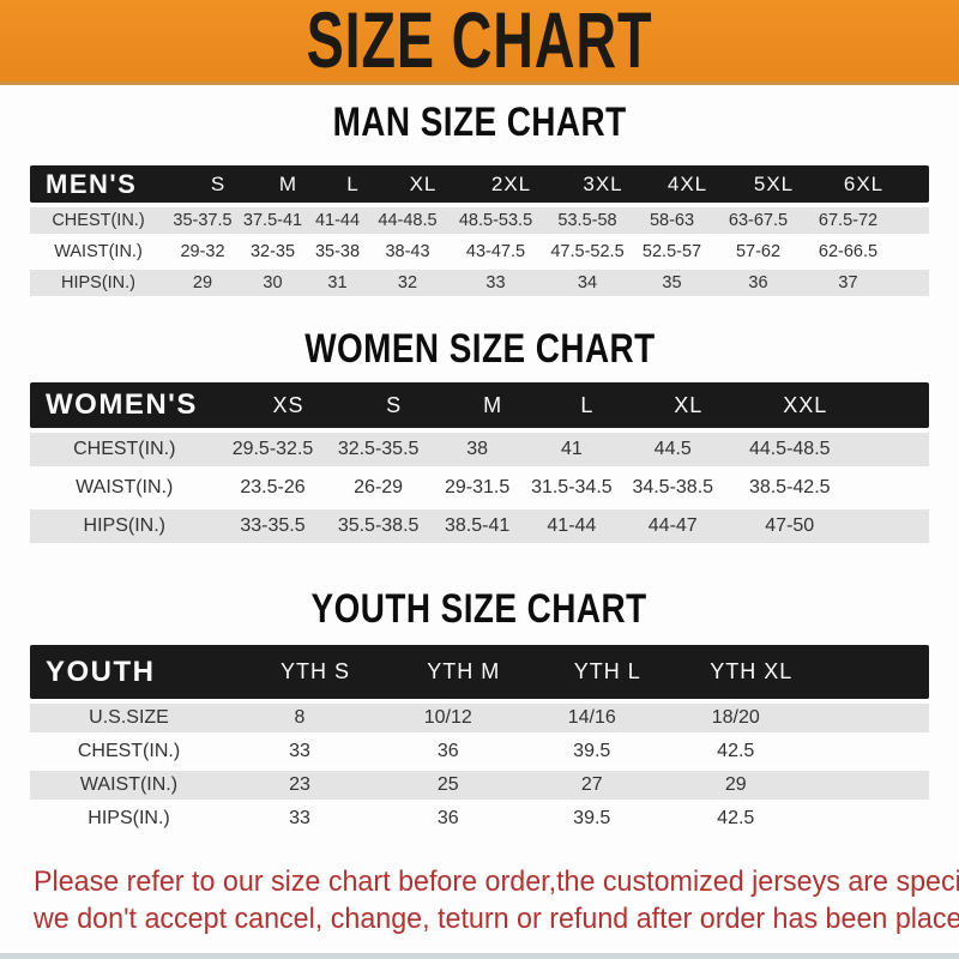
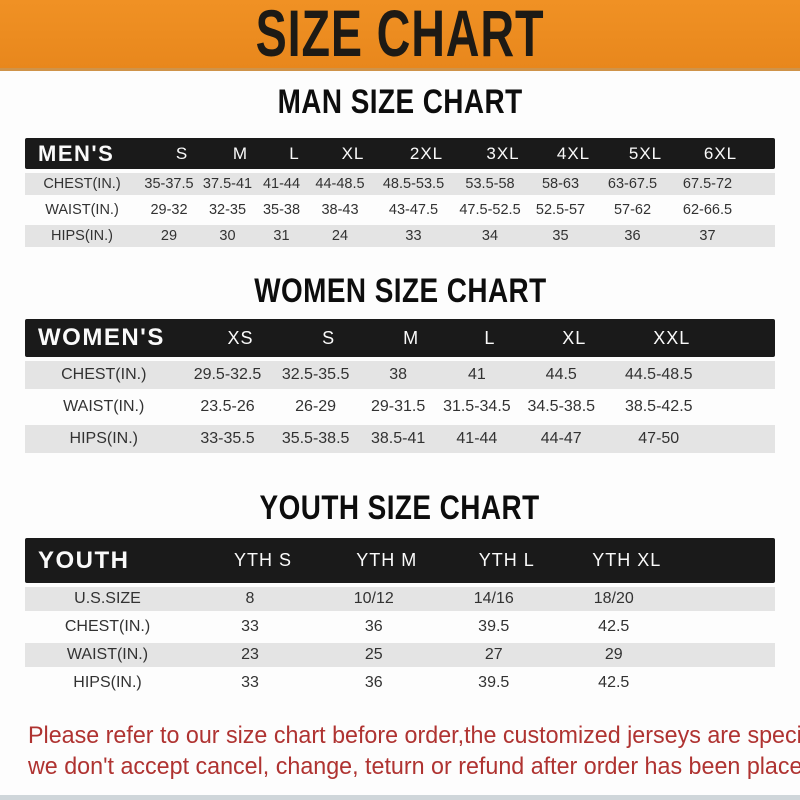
  SIZE CHART
  MAN SIZE CHART
  MEN'S
  S
  M
  L
  XL
  2XL
  3XL
  4XL
  5XL
  6XL
  CHEST(IN.)
  35-37.5
  37.5-41
  41-44
  44-48.5
  48.5-53.5
  53.5-58
  58-63
  63-67.5
  67.5-72
  WAIST(IN.)
  29-32
  32-35
  35-38
  38-43
  43-47.5
  47.5-52.5
  52.5-57
  57-62
  62-66.5
  HIPS(IN.)
  29
  30
  31
- 32
+ 24
  33
  34
  35
  36
  37
  WOMEN SIZE CHART
  WOMEN'S
  XS
  S
  M
  L
  XL
  XXL
  CHEST(IN.)
  29.5-32.5
  32.5-35.5
  38
  41
  44.5
  44.5-48.5
  WAIST(IN.)
  23.5-26
  26-29
  29-31.5
  31.5-34.5
  34.5-38.5
  38.5-42.5
  HIPS(IN.)
  33-35.5
  35.5-38.5
  38.5-41
  41-44
  44-47
  47-50
  YOUTH SIZE CHART
  YOUTH
  YTH S
  YTH M
  YTH L
  YTH XL
  U.S.SIZE
  8
  10/12
  14/16
  18/20
  CHEST(IN.)
  33
  36
  39.5
  42.5
  WAIST(IN.)
  23
  25
  27
  29
  HIPS(IN.)
  33
  36
  39.5
  42.5
  Please refer to our size chart before order,the customized jerseys are speci
  we don't accept cancel, change, teturn or refund after order has been place
